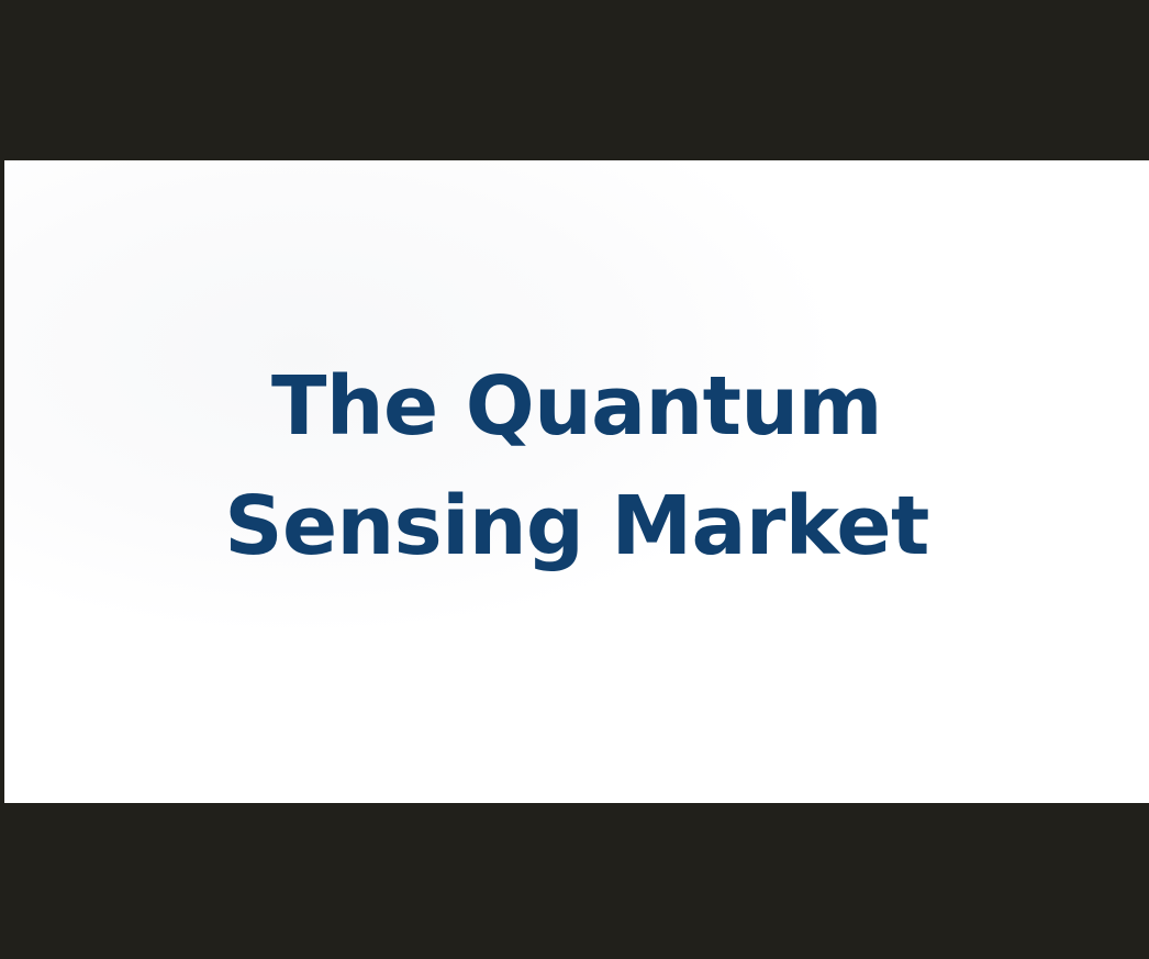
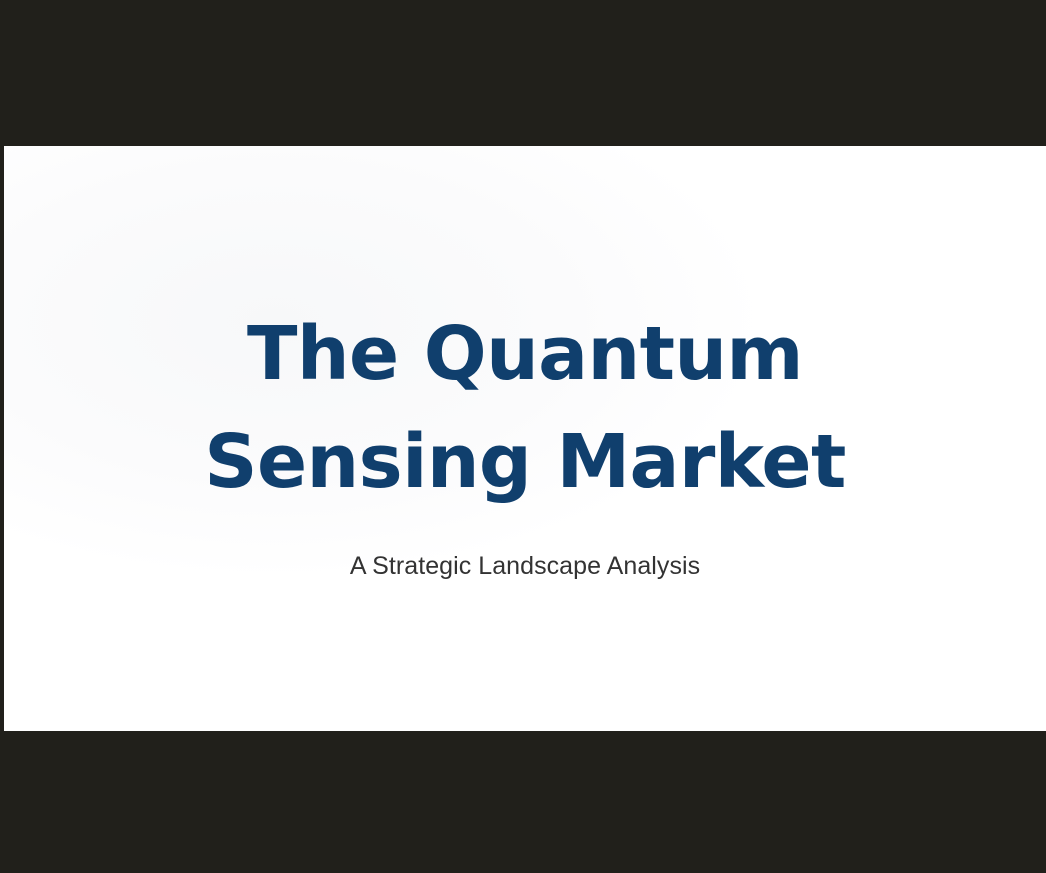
  The Quantum Sensing Market
+ A Strategic Landscape Analysis
